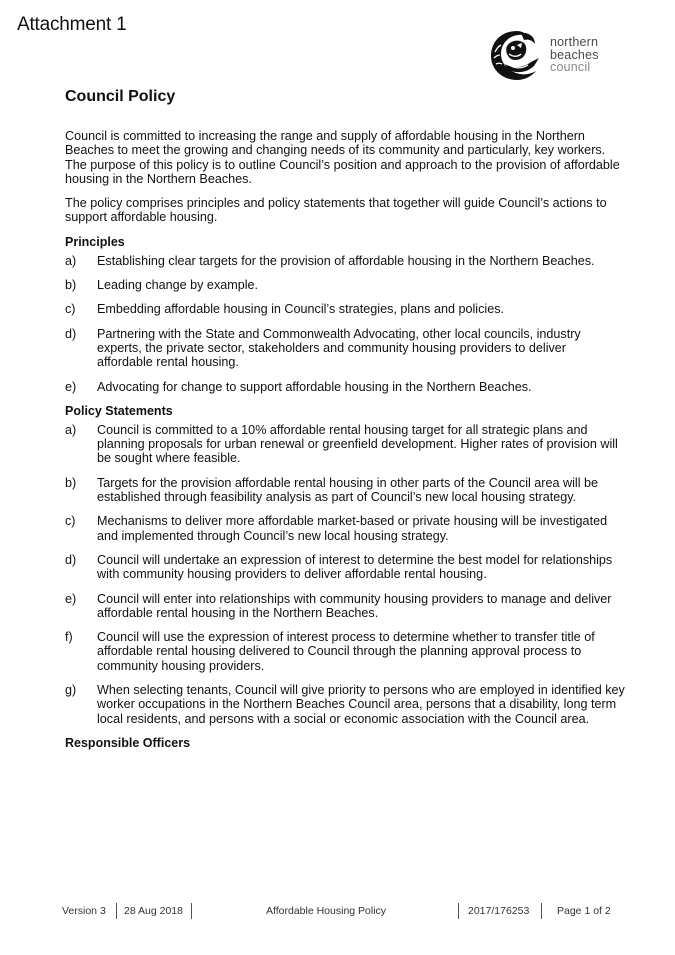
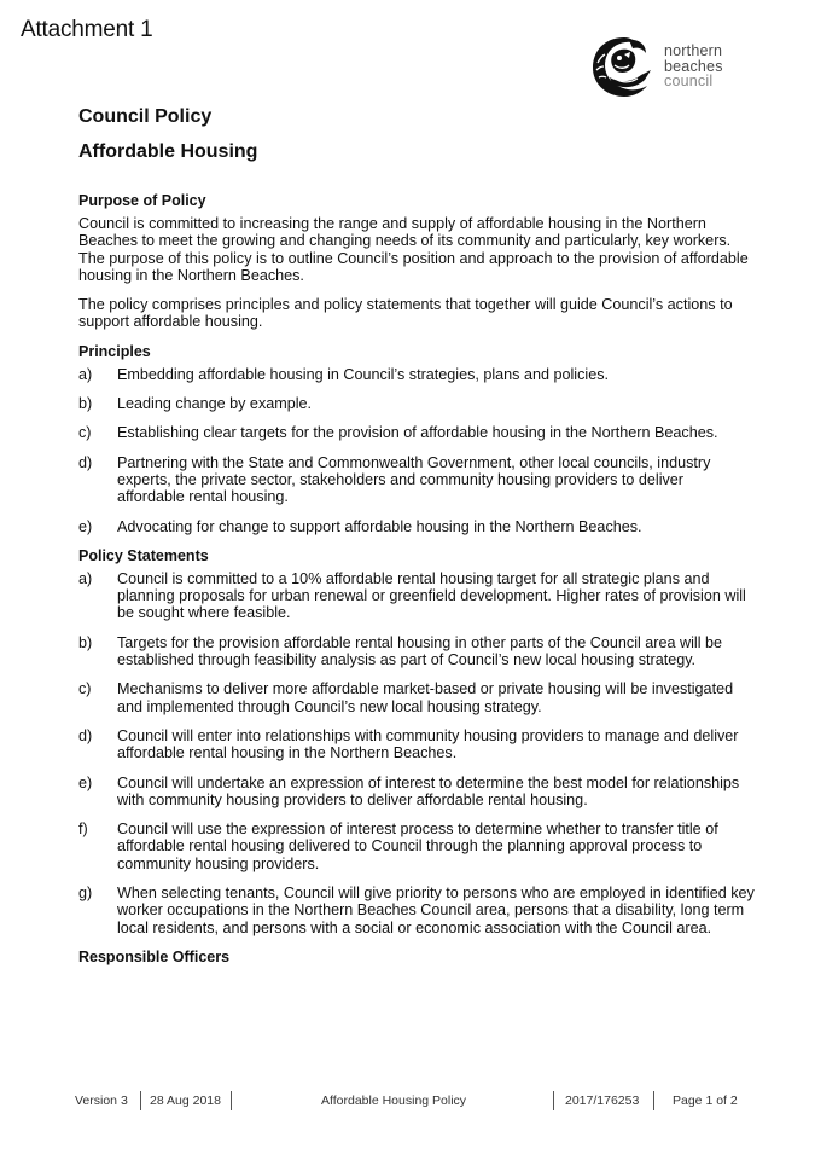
  Attachment 1
  northern
  beaches
  council
  Council Policy
+ Affordable Housing
+ Purpose of Policy
  Council is committed to increasing the range and supply of affordable housing in the Northern Beaches to meet the growing and changing needs of its community and particularly, key workers. The purpose of this policy is to outline Council’s position and approach to the provision of affordable housing in the Northern Beaches.
  The policy comprises principles and policy statements that together will guide Council’s actions to support affordable housing.
  Principles
  a)
- Establishing clear targets for the provision of affordable housing in the Northern Beaches.
+ Embedding affordable housing in Council’s strategies, plans and policies.
  b)
  Leading change by example.
  c)
- Embedding affordable housing in Council’s strategies, plans and policies.
+ Establishing clear targets for the provision of affordable housing in the Northern Beaches.
  d)
- Partnering with the State and Commonwealth Advocating, other local councils, industry experts, the private sector, stakeholders and community housing providers to deliver affordable rental housing.
+ Partnering with the State and Commonwealth Government, other local councils, industry experts, the private sector, stakeholders and community housing providers to deliver affordable rental housing.
  e)
  Advocating for change to support affordable housing in the Northern Beaches.
  Policy Statements
  a)
  Council is committed to a 10% affordable rental housing target for all strategic plans and planning proposals for urban renewal or greenfield development. Higher rates of provision will be sought where feasible.
  b)
  Targets for the provision affordable rental housing in other parts of the Council area will be established through feasibility analysis as part of Council’s new local housing strategy.
  c)
  Mechanisms to deliver more affordable market-based or private housing will be investigated and implemented through Council’s new local housing strategy.
  d)
- Council will undertake an expression of interest to determine the best model for relationships with community housing providers to deliver affordable rental housing.
+ Council will enter into relationships with community housing providers to manage and deliver affordable rental housing in the Northern Beaches.
  e)
- Council will enter into relationships with community housing providers to manage and deliver affordable rental housing in the Northern Beaches.
+ Council will undertake an expression of interest to determine the best model for relationships with community housing providers to deliver affordable rental housing.
  f)
  Council will use the expression of interest process to determine whether to transfer title of affordable rental housing delivered to Council through the planning approval process to community housing providers.
  g)
  When selecting tenants, Council will give priority to persons who are employed in identified key worker occupations in the Northern Beaches Council area, persons that a disability, long term local residents, and persons with a social or economic association with the Council area.
  Responsible Officers
  Version 3
  28 Aug 2018
  Affordable Housing Policy
  2017/176253
  Page 1 of 2
